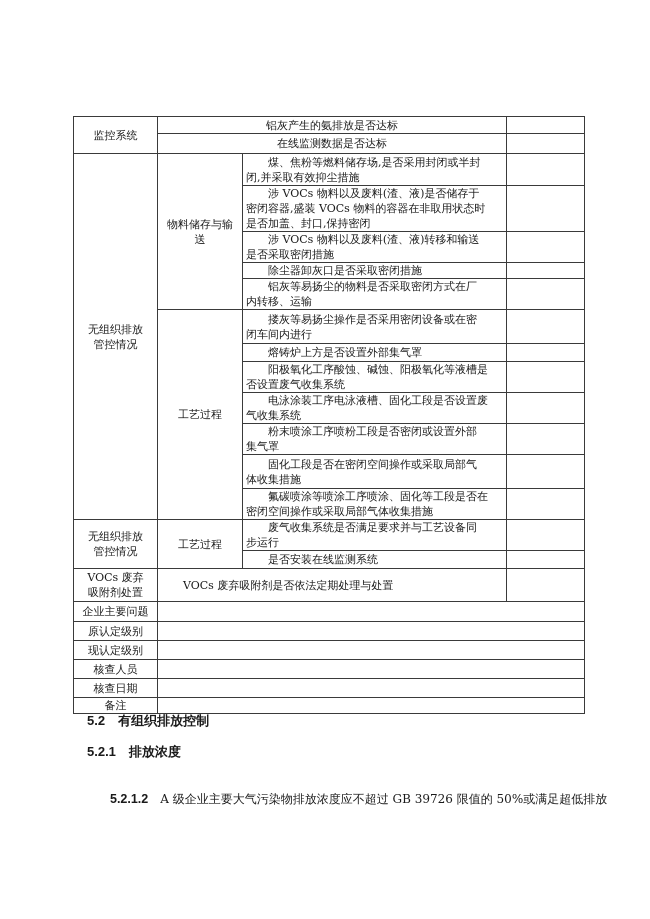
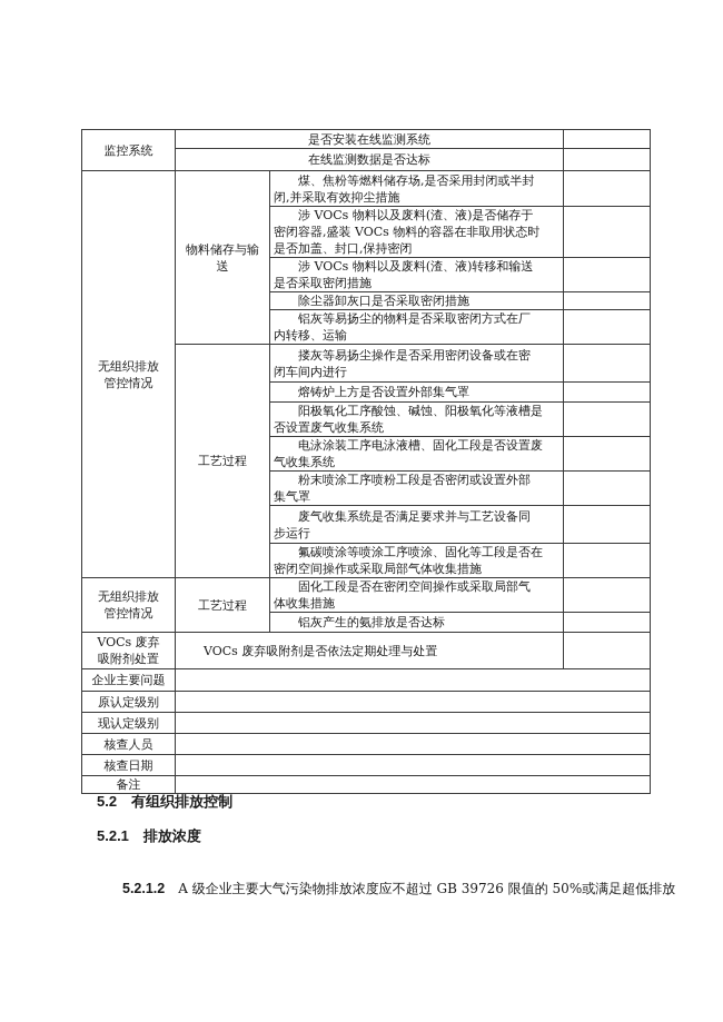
- 监控系统	铝灰产生的氨排放是否达标
+ 监控系统	是否安装在线监测系统
  在线监测数据是否达标
  无组织排放 管控情况	物料储存与输 送	煤、焦粉等燃料储存场,是否采用封闭或半封 闭,并采取有效抑尘措施
  涉 VOCs 物料以及废料(渣、液)是否储存于 密闭容器,盛装 VOCs 物料的容器在非取用状态时 是否加盖、封口,保持密闭
  涉 VOCs 物料以及废料(渣、液)转移和输送 是否采取密闭措施
  除尘器卸灰口是否采取密闭措施
  铝灰等易扬尘的物料是否采取密闭方式在厂 内转移、运输
  工艺过程	搂灰等易扬尘操作是否采用密闭设备或在密 闭车间内进行
  熔铸炉上方是否设置外部集气罩
  阳极氧化工序酸蚀、碱蚀、阳极氧化等液槽是 否设置废气收集系统
  电泳涂装工序电泳液槽、固化工段是否设置废 气收集系统
  粉末喷涂工序喷粉工段是否密闭或设置外部 集气罩
- 固化工段是否在密闭空间操作或采取局部气 体收集措施
+ 废气收集系统是否满足要求并与工艺设备同 步运行
  氟碳喷涂等喷涂工序喷涂、固化等工段是否在 密闭空间操作或采取局部气体收集措施
- 无组织排放 管控情况	工艺过程	废气收集系统是否满足要求并与工艺设备同 步运行
+ 无组织排放 管控情况	工艺过程	固化工段是否在密闭空间操作或采取局部气 体收集措施
- 是否安装在线监测系统
+ 铝灰产生的氨排放是否达标
  VOCs 废弃 吸附剂处置	VOCs 废弃吸附剂是否依法定期处理与处置
  企业主要问题
  原认定级别
  现认定级别
  核查人员
  核查日期
  备注
  5.2 有组织排放控制
  5.2.1 排放浓度
  5.2.1.2 A 级企业主要大气污染物排放浓度应不超过 GB 39726 限值的 50%或满足超低排放
